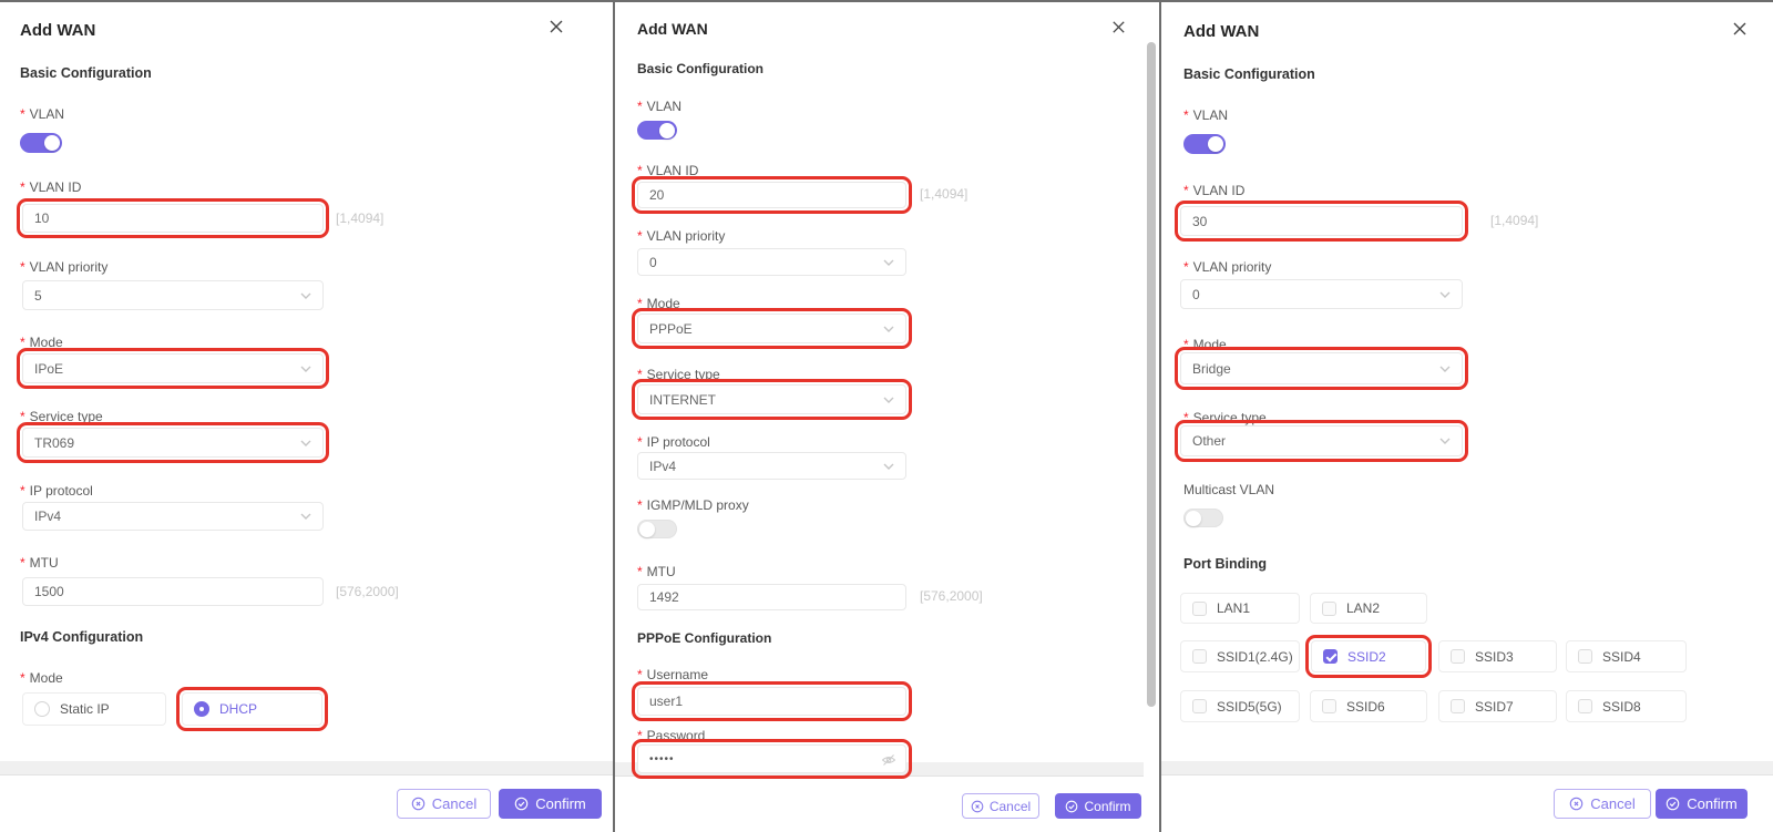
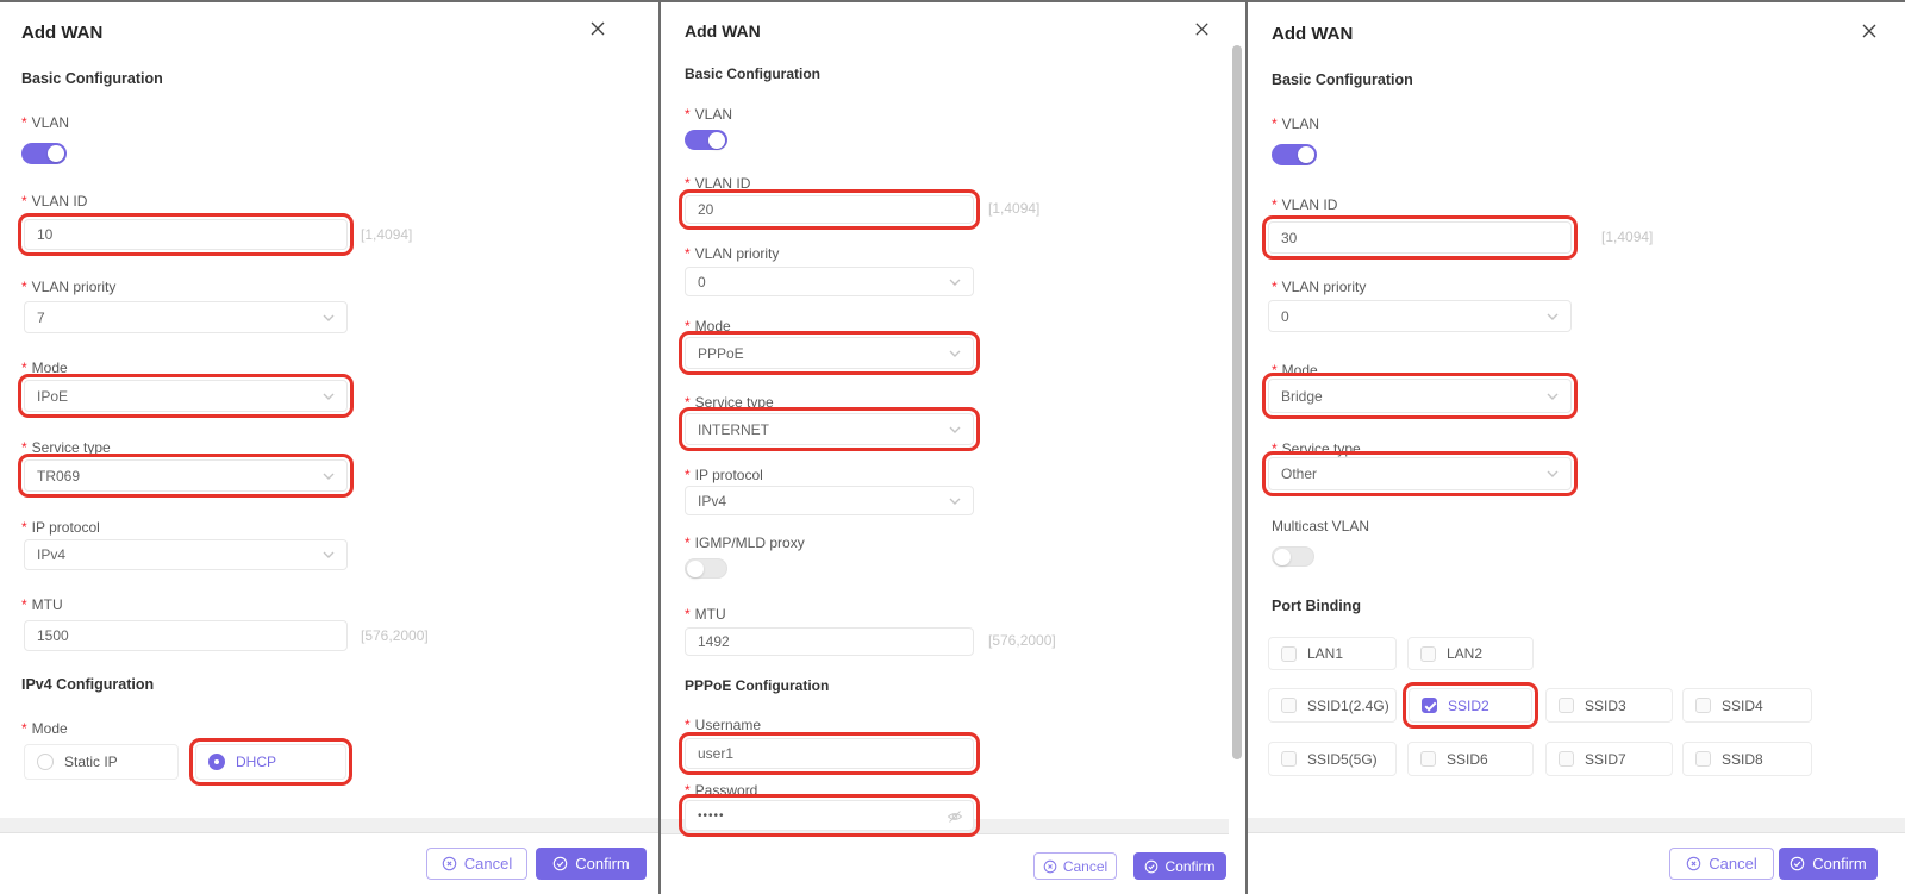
  Add WAN
  Basic Configuration
  * VLAN
  * VLAN ID
  10
  [1,4094]
  * VLAN priority
- 5
+ 7
  * Mode
  IPoE
  * Service type
  TR069
  * IP protocol
  IPv4
  * MTU
  1500
  [576,2000]
  IPv4 Configuration
  * Mode
  Static IP
  DHCP
  Cancel
  Confirm
  Add WAN
  Basic Configuration
  * VLAN
  * VLAN ID
  20
  [1,4094]
  * VLAN priority
  0
  * Mode
  PPPoE
  * Service type
  INTERNET
  * IP protocol
  IPv4
  * IGMP/MLD proxy
  * MTU
  1492
  [576,2000]
  PPPoE Configuration
  * Username
  user1
  * Password
  •••••
  Cancel
  Confirm
  Add WAN
  Basic Configuration
  * VLAN
  * VLAN ID
  30
  [1,4094]
  * VLAN priority
  0
  * Mode
  Bridge
  * Service type
  Other
  Multicast VLAN
  Port Binding
  LAN1
  LAN2
  SSID1(2.4G)
  SSID2
  SSID3
  SSID4
  SSID5(5G)
  SSID6
  SSID7
  SSID8
  Cancel
  Confirm
